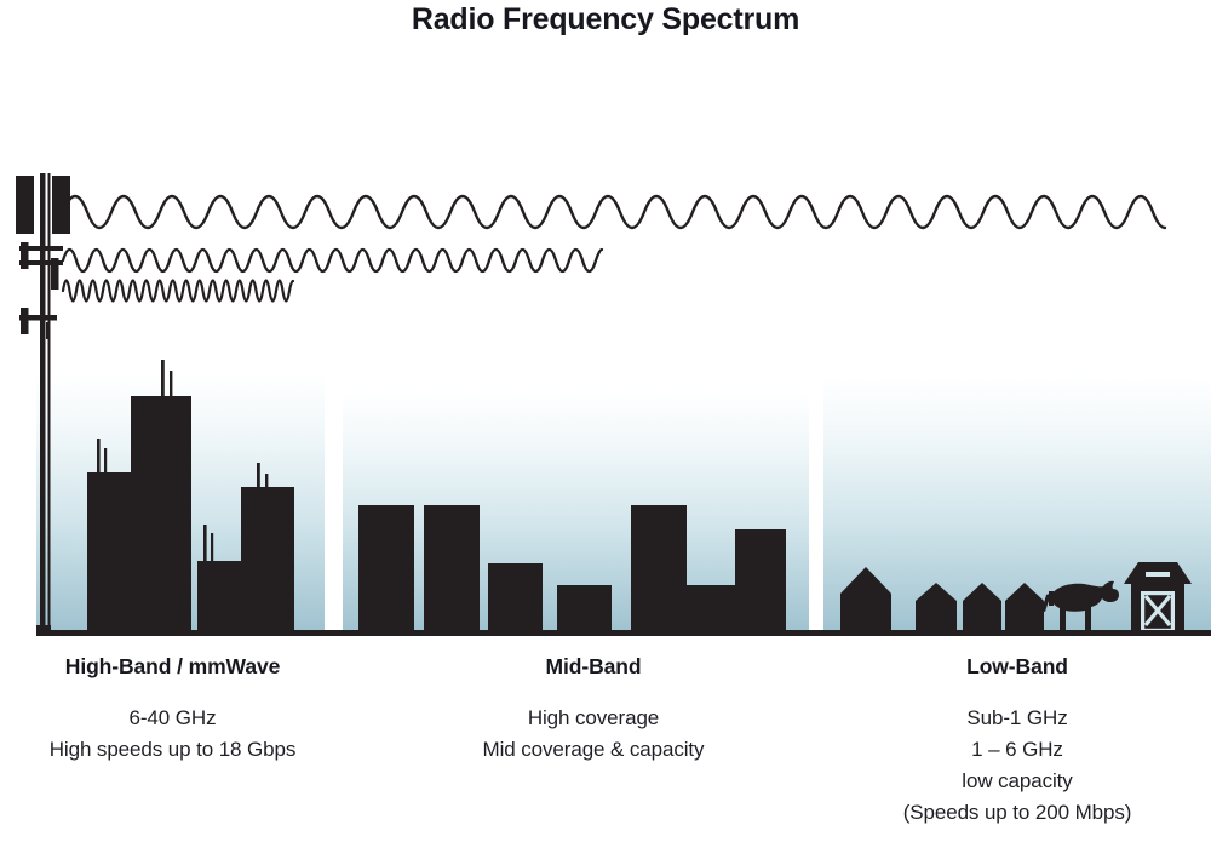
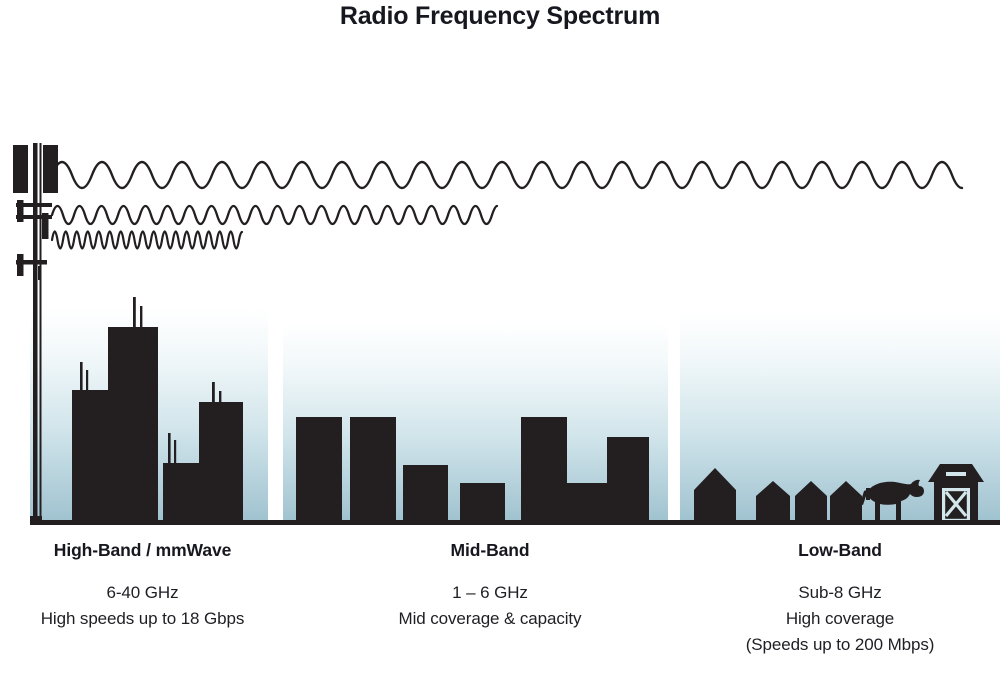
  Radio Frequency Spectrum
  High-Band / mmWave
  6-40 GHz
  High speeds up to 18 Gbps
  Mid-Band
- High coverage
+ 1 – 6 GHz
  Mid coverage & capacity
  Low-Band
- Sub-1 GHz
+ Sub-8 GHz
- 1 – 6 GHz
+ High coverage
- low capacity
  (Speeds up to 200 Mbps)
